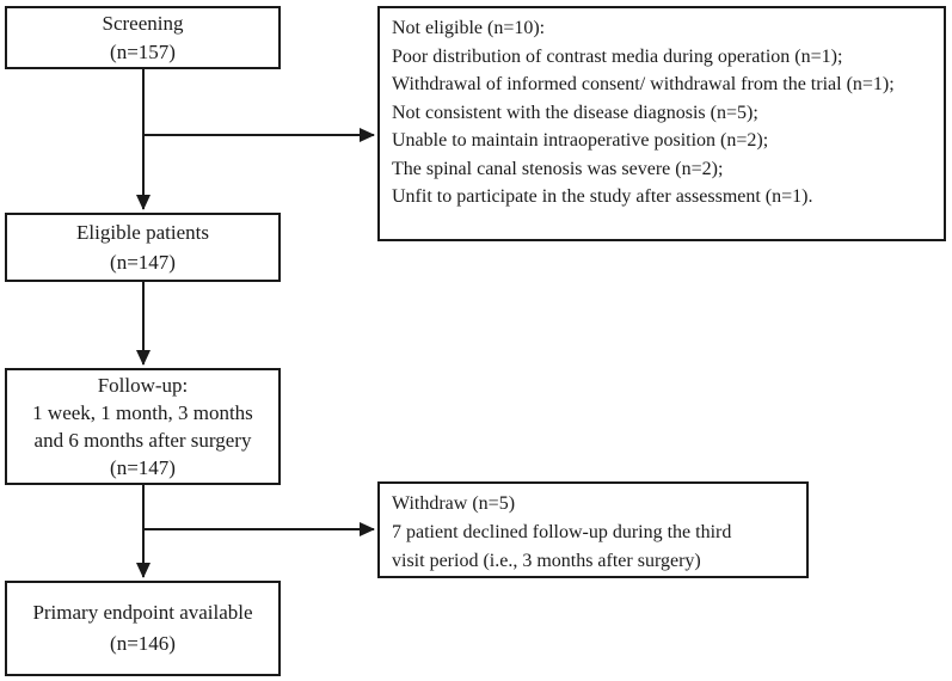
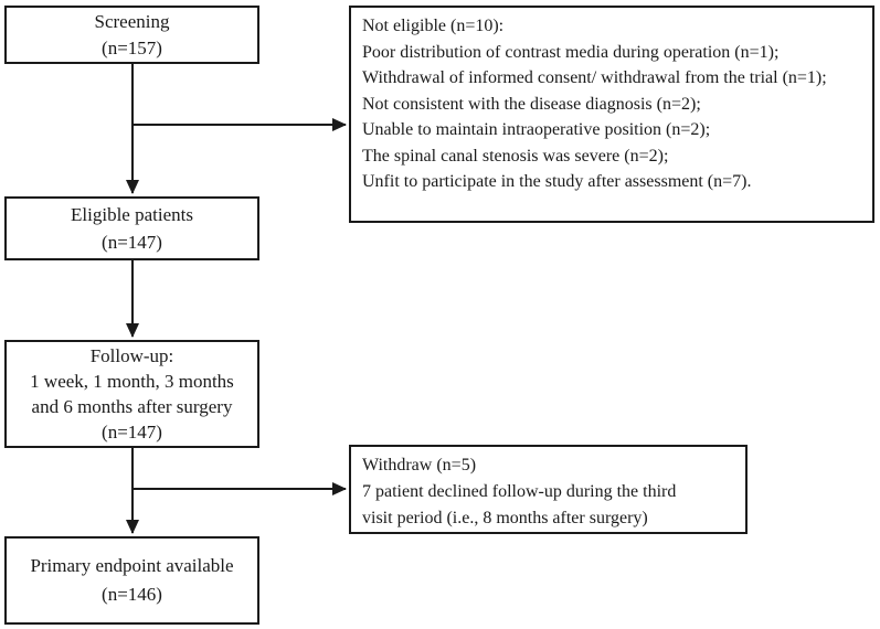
  Screening
  (n=157)
  Not eligible (n=10):
  Poor distribution of contrast media during operation (n=1);
  Withdrawal of informed consent/ withdrawal from the trial (n=1);
- Not consistent with the disease diagnosis (n=5);
+ Not consistent with the disease diagnosis (n=2);
  Unable to maintain intraoperative position (n=2);
  The spinal canal stenosis was severe (n=2);
- Unfit to participate in the study after assessment (n=1).
+ Unfit to participate in the study after assessment (n=7).
  Eligible patients
  (n=147)
  Follow-up:
  1 week, 1 month, 3 months
  and 6 months after surgery
  (n=147)
  Withdraw (n=5)
  7 patient declined follow-up during the third
- visit period (i.e., 3 months after surgery)
+ visit period (i.e., 8 months after surgery)
  Primary endpoint available
  (n=146)
